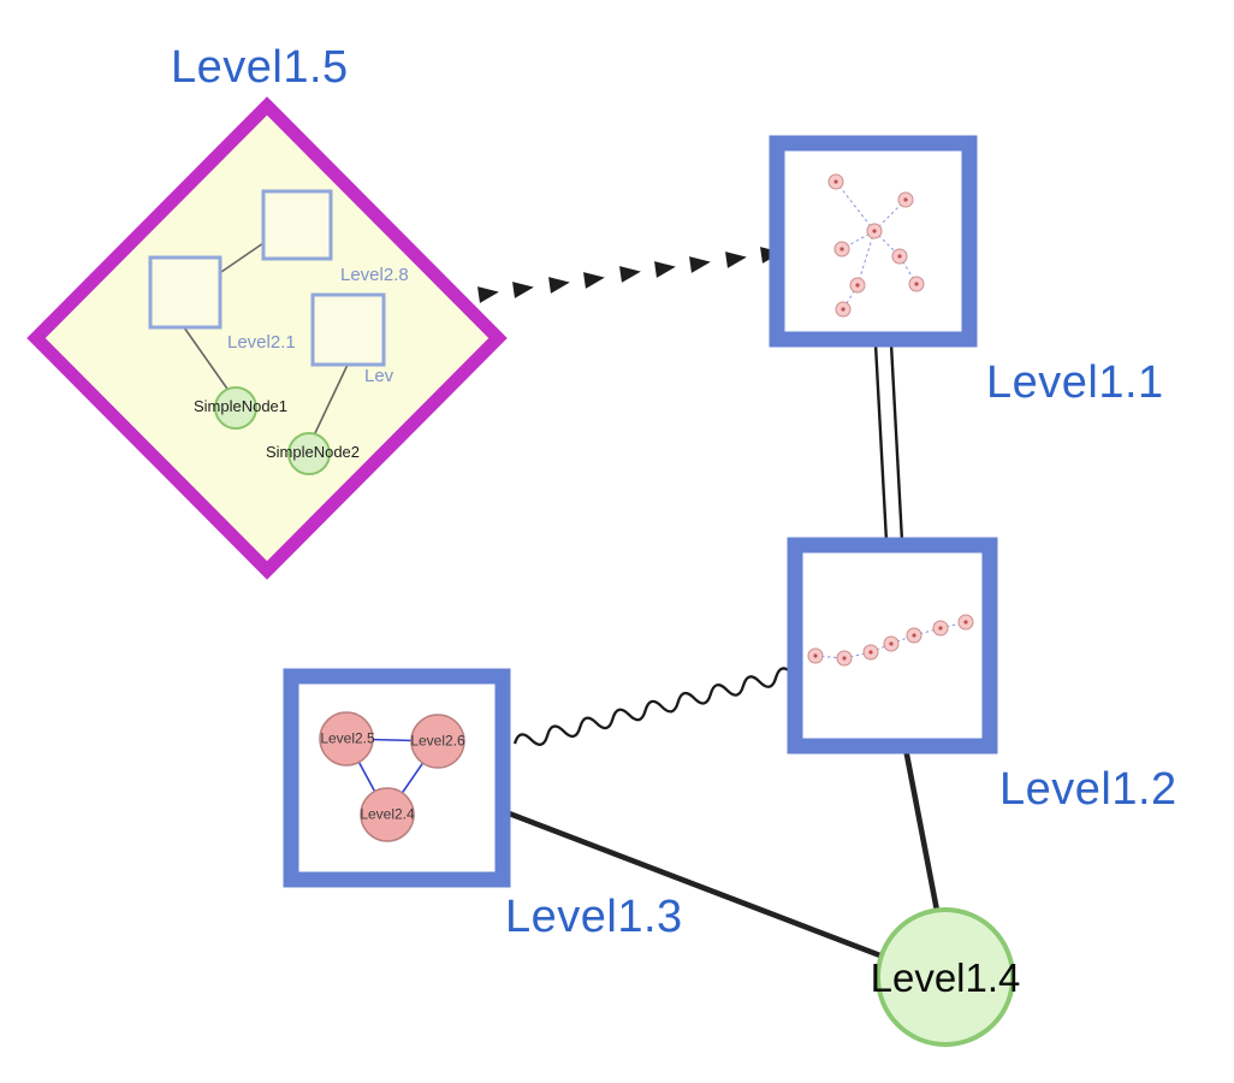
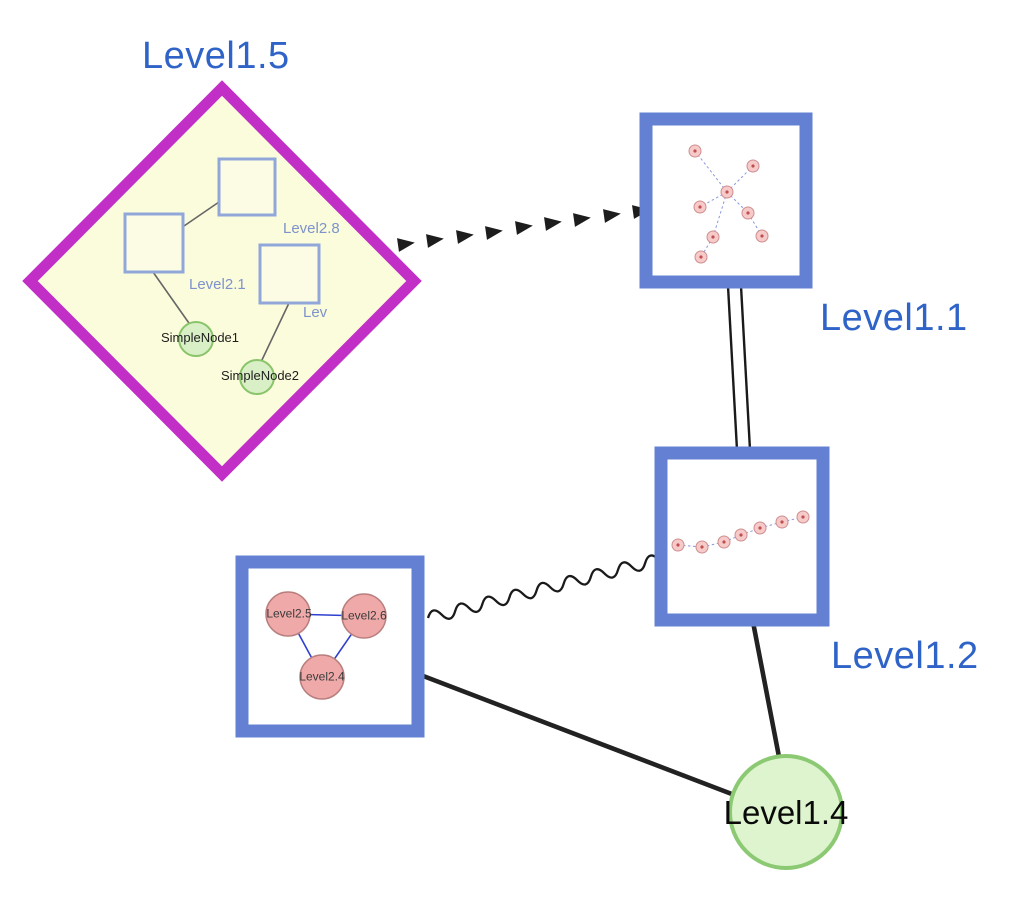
  Level1.5
  Level1.1
  Level1.2
- Level1.3
  Level1.4
  Level2.8
  Level2.1
  Lev
  SimpleNode1
  SimpleNode2
  Level2.5
  Level2.6
  Level2.4
